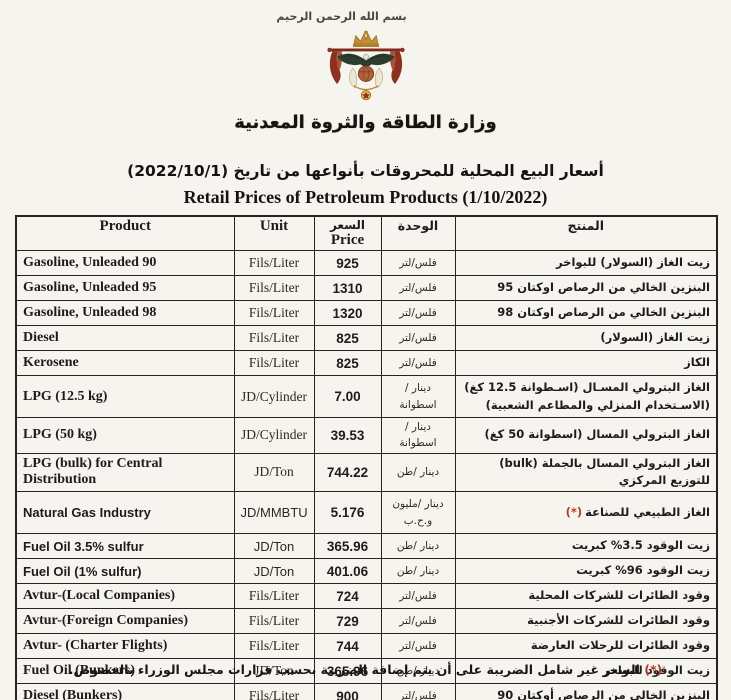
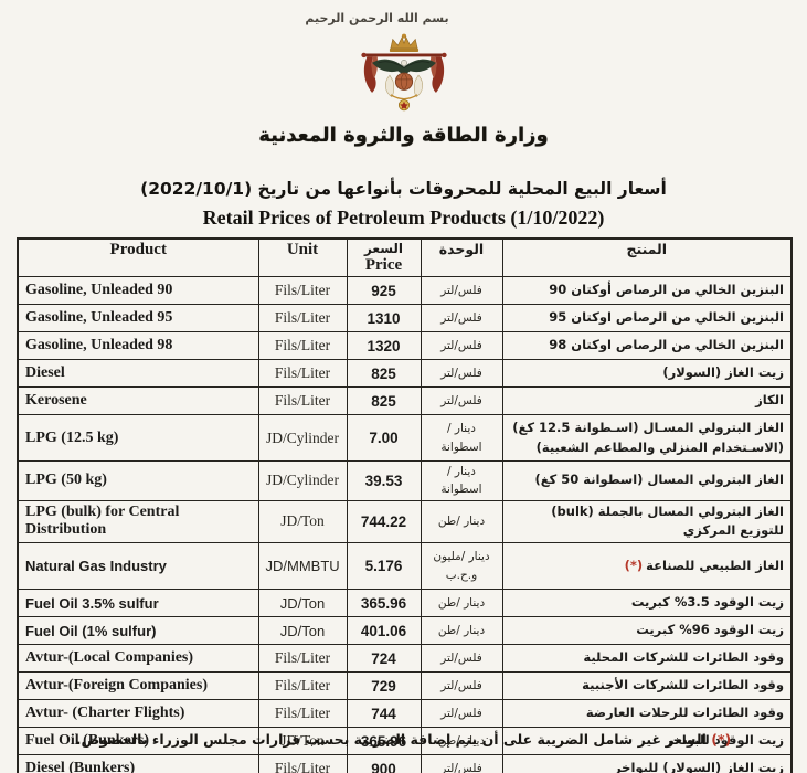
  بسم الله الرحمن الرحيم
  وزارة الطاقة والثروة المعدنية
  أسعار البيع المحلية للمحروقات بأنواعها من تاريخ (2022/10/1)
  Retail Prices of Petroleum Products (1/10/2022)
  Product	Unit	السعر Price	الوحدة	المنتج
- Gasoline, Unleaded 90	Fils/Liter	925	فلس/لتر	زيت الغاز (السولار) للبواخر
+ Gasoline, Unleaded 90	Fils/Liter	925	فلس/لتر	البنزين الخالي من الرصاص أوكتان 90
  Gasoline, Unleaded 95	Fils/Liter	1310	فلس/لتر	البنزين الخالي من الرصاص اوكتان 95
  Gasoline, Unleaded 98	Fils/Liter	1320	فلس/لتر	البنزين الخالي من الرصاص اوكتان 98
  Diesel	Fils/Liter	825	فلس/لتر	زيت الغاز (السولار)
  Kerosene	Fils/Liter	825	فلس/لتر	الكاز
  LPG (12.5 kg)	JD/Cylinder	7.00	دينار /اسطوانة	الغاز البترولي المسـال (اسـطوانة 12.5 كغ) (الاسـتخدام المنزلي والمطاعم الشعبية)
  LPG (50 kg)	JD/Cylinder	39.53	دينار /اسطوانة	الغاز البترولي المسال (اسطوانة 50 كغ)
  LPG (bulk) for Central Distribution	JD/Ton	744.22	دينار /طن	الغاز البترولي المسال بالجملة (bulk) للتوزيع المركزي
  Natural Gas Industry	JD/MMBTU	5.176	دينار /مليون و.ح.ب	الغاز الطبيعي للصناعة(*)
  Fuel Oil 3.5% sulfur	JD/Ton	365.96	دينار /طن	زيت الوقود 3.5% كبريت
  Fuel Oil (1% sulfur)	JD/Ton	401.06	دينار /طن	زيت الوقود 96% كبريت
  Avtur-(Local Companies)	Fils/Liter	724	فلس/لتر	وقود الطائرات للشركات المحلية
  Avtur-(Foreign Companies)	Fils/Liter	729	فلس/لتر	وقود الطائرات للشركات الأجنبية
  Avtur- (Charter Flights)	Fils/Liter	744	فلس/لتر	وقود الطائرات للرحلات العارضة
  Fuel Oil (Bunkers)	JD/Ton	365.96	دينار /طن	زيت الوقود للبواخر
- Diesel (Bunkers)	Fils/Liter	900	فلس/لتر	البنزين الخالي من الرصاص أوكتان 90
+ Diesel (Bunkers)	Fils/Liter	900	فلس/لتر	زيت الغاز (السولار) للبواخر
  (*) السعر غير شامل الضريبة على أن يتم إضافة الضريبة بحسب قرارات مجلس الوزراء بالخصوص.
